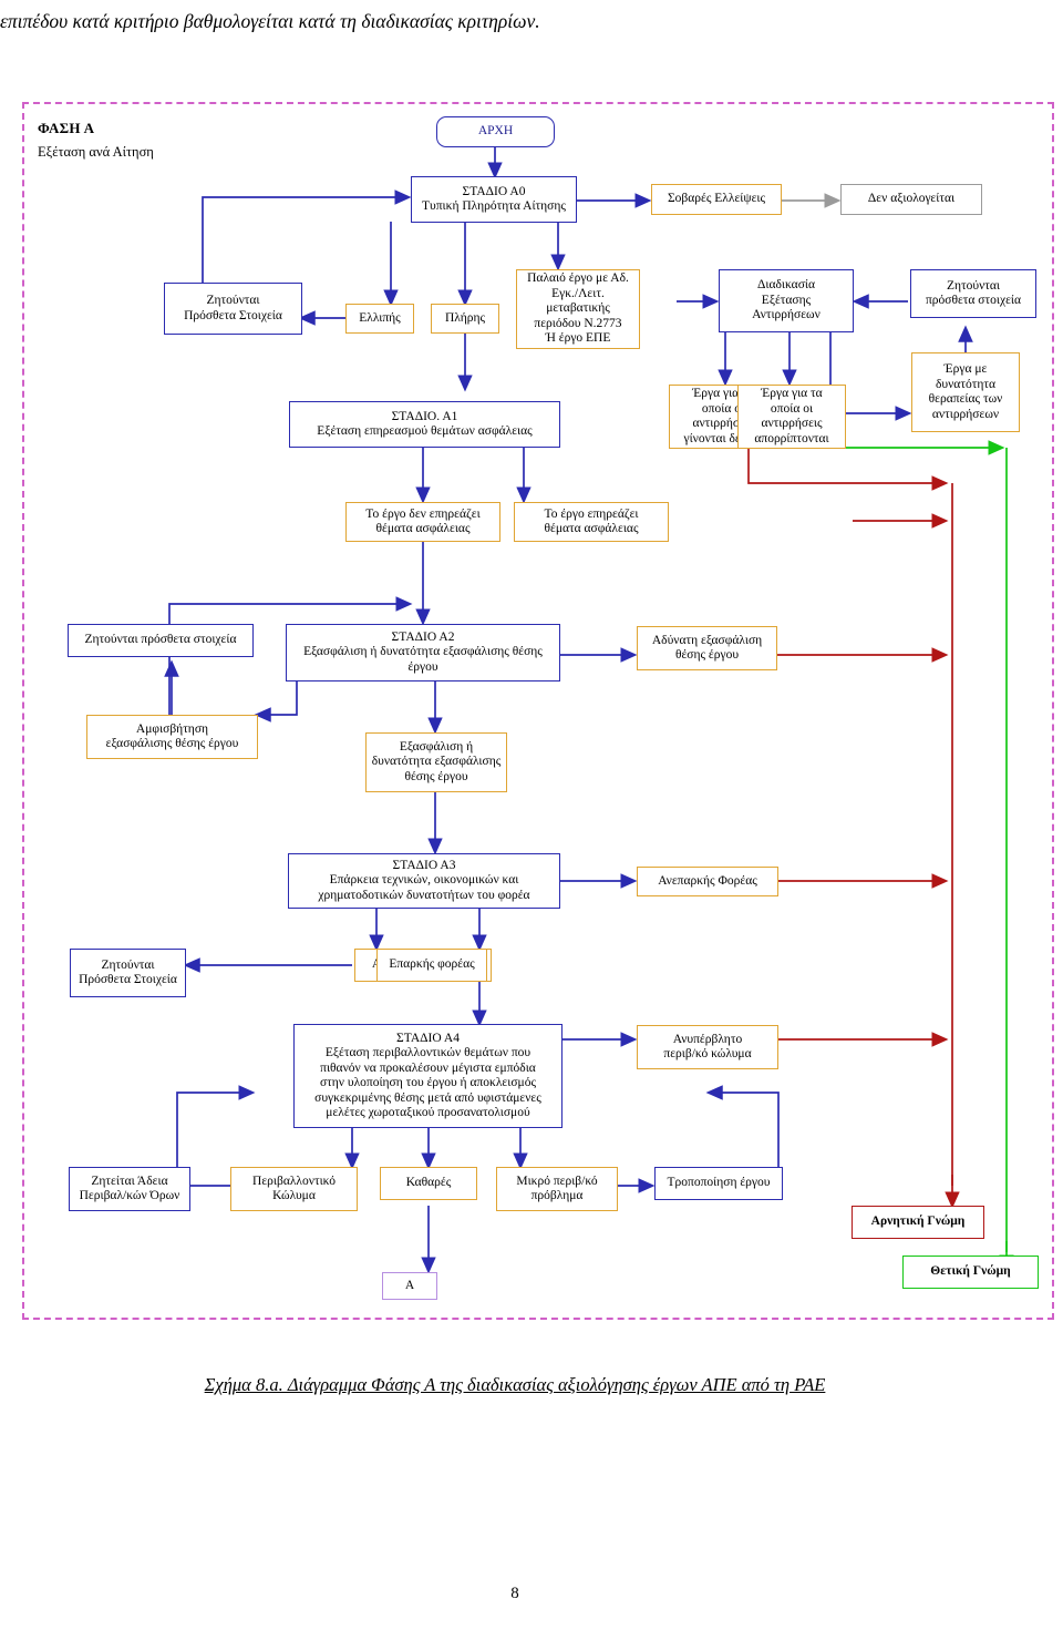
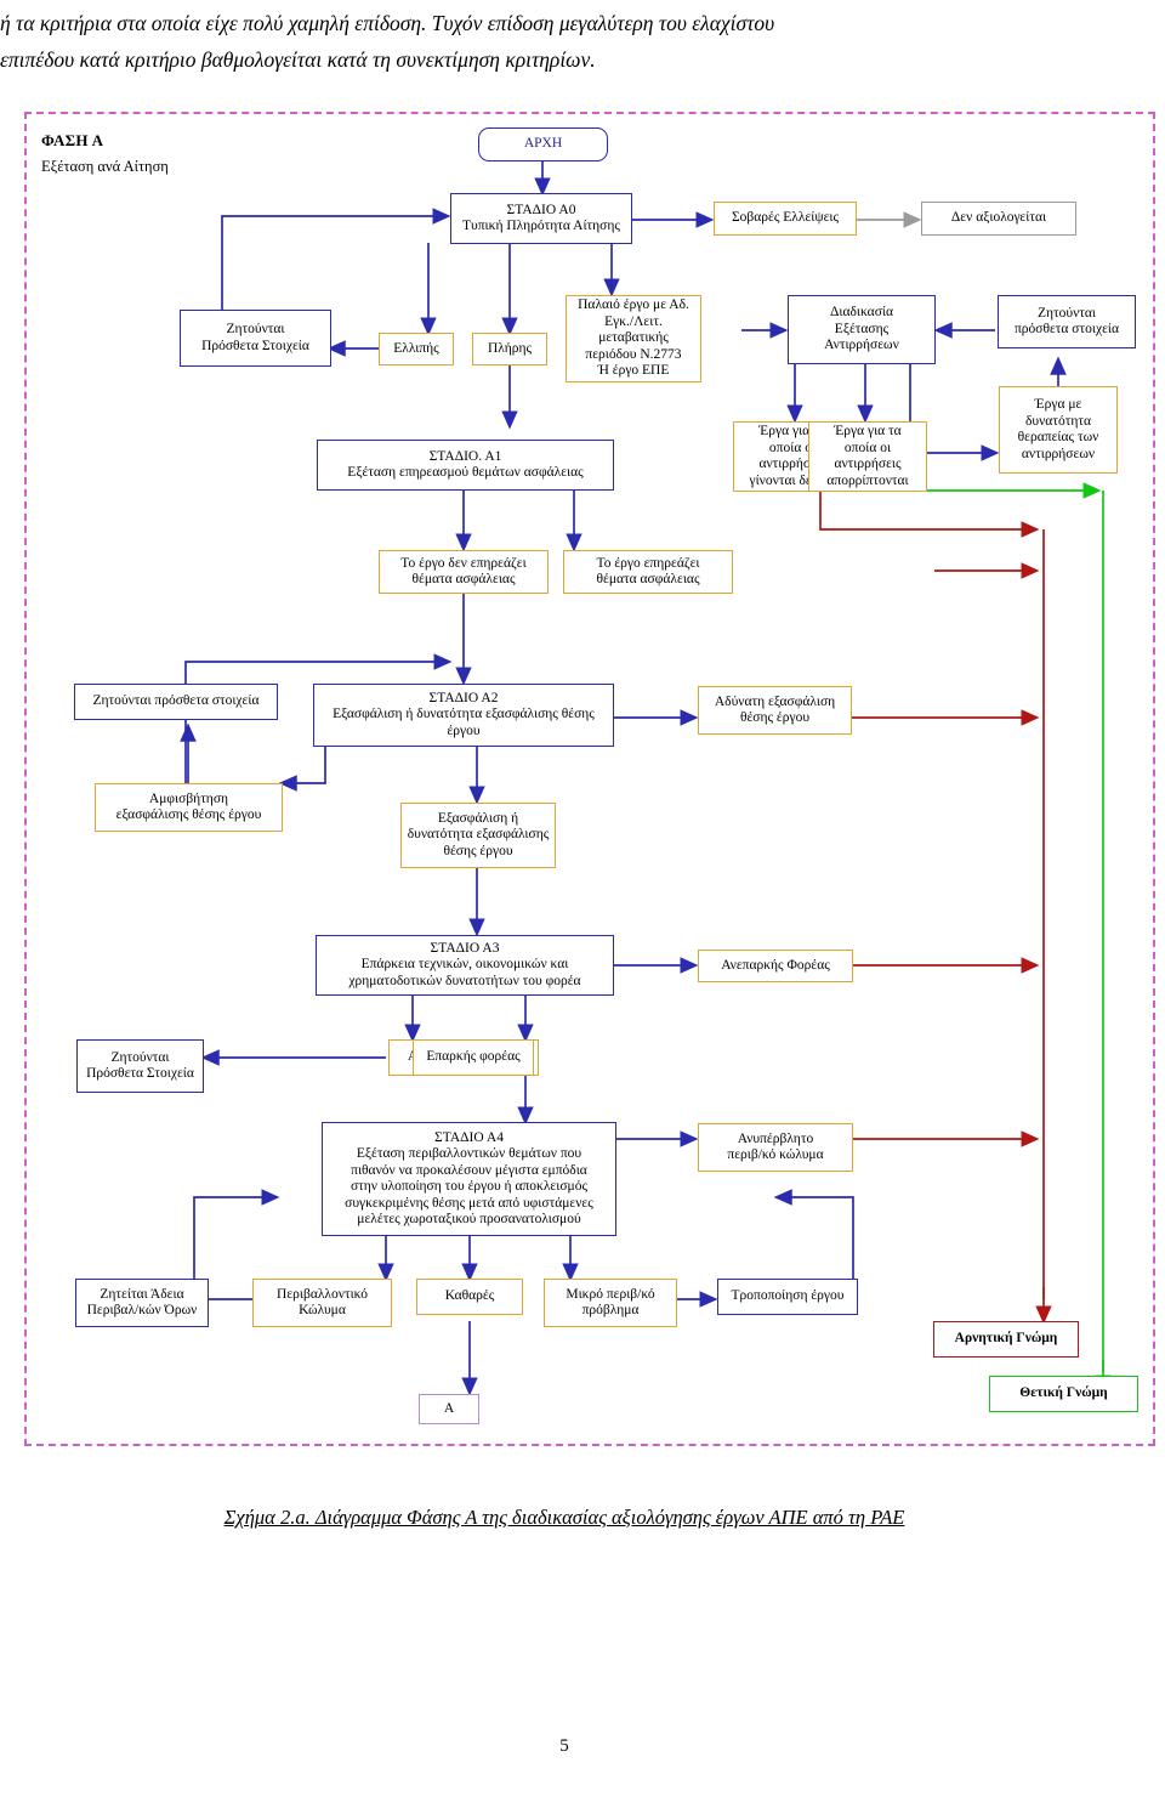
+ ή τα κριτήρια στα οποία είχε πολύ χαμηλή επίδοση. Τυχόν επίδοση μεγαλύτερη του ελαχίστου
- επιπέδου κατά κριτήριο βαθμολογείται κατά τη διαδικασίας κριτηρίων.
+ επιπέδου κατά κριτήριο βαθμολογείται κατά τη συνεκτίμηση κριτηρίων.
  ΦΑΣΗ Α
  Εξέταση ανά Αίτηση
  ΑΡΧΗ
  ΣΤΑΔΙΟ Α0
  Τυπική Πληρότητα Αίτησης
  Σοβαρές Ελλείψεις
  Δεν αξιολογείται
  Ζητούνται
  Πρόσθετα Στοιχεία
  Ελλιπής
  Πλήρης
  Παλαιό έργο με Αδ.
  Εγκ./Λειτ.
  μεταβατικής
  περιόδου Ν.2773
  Ή έργο ΕΠΕ
  Διαδικασία
  Εξέτασης
  Αντιρρήσεων
  Ζητούνται
  πρόσθετα στοιχεία
  Έργα για
  οποία
  αντιρρήσ
  Έργα για τα
  οποία οι
  αντιρρήσεις
  απορρίπτονται
  Έργα με
  δυνατότητα
  θεραπείας των
  αντιρρήσεων
  ΣΤΑΔΙΟ. Α1
  Εξέταση επηρεασμού θεμάτων ασφάλειας
  Το έργο δεν επηρεάζει
  θέματα ασφάλειας
  Το έργο επηρεάζει
  θέματα ασφάλειας
  Ζητούνται πρόσθετα στοιχεία
  ΣΤΑΔΙΟ Α2
  Εξασφάλιση ή δυνατότητα εξασφάλισης θέσης
  έργου
  Αδύνατη εξασφάλιση
  θέσης έργου
  Αμφισβήτηση
  εξασφάλισης θέσης έργου
  Εξασφάλιση ή
  δυνατότητα εξασφάλισης
  θέσης έργου
  ΣΤΑΔΙΟ Α3
  Επάρκεια τεχνικών, οικονομικών και
  χρηματοδοτικών δυνατοτήτων του φορέα
  Ανεπαρκής Φορέας
  Ζητούνται
  Πρόσθετα Στοιχεία
  Επαρκής φορέας
  ΣΤΑΔΙΟ Α4
  Εξέταση περιβαλλοντικών θεμάτων που
  πιθανόν να προκαλέσουν μέγιστα εμπόδια
  στην υλοποίηση του έργου ή αποκλεισμός
  συγκεκριμένης θέσης μετά από υφιστάμενες
  μελέτες χωροταξικού προσανατολισμού
  Ανυπέρβλητο
  περιβ/κό κώλυμα
  Ζητείται Άδεια
  Περιβαλ/κών Όρων
  Περιβαλλοντικό
  Κώλυμα
  Καθαρές
  Μικρό περιβ/κό
  πρόβλημα
  Τροποποίηση έργου
  Α
  Αρνητική Γνώμη
  Θετική Γνώμη
- Σχήμα 8.a. Διάγραμμα Φάσης Α της διαδικασίας αξιολόγησης έργων ΑΠΕ από τη ΡΑΕ
+ Σχήμα 2.a. Διάγραμμα Φάσης Α της διαδικασίας αξιολόγησης έργων ΑΠΕ από τη ΡΑΕ
- 8
+ 5
